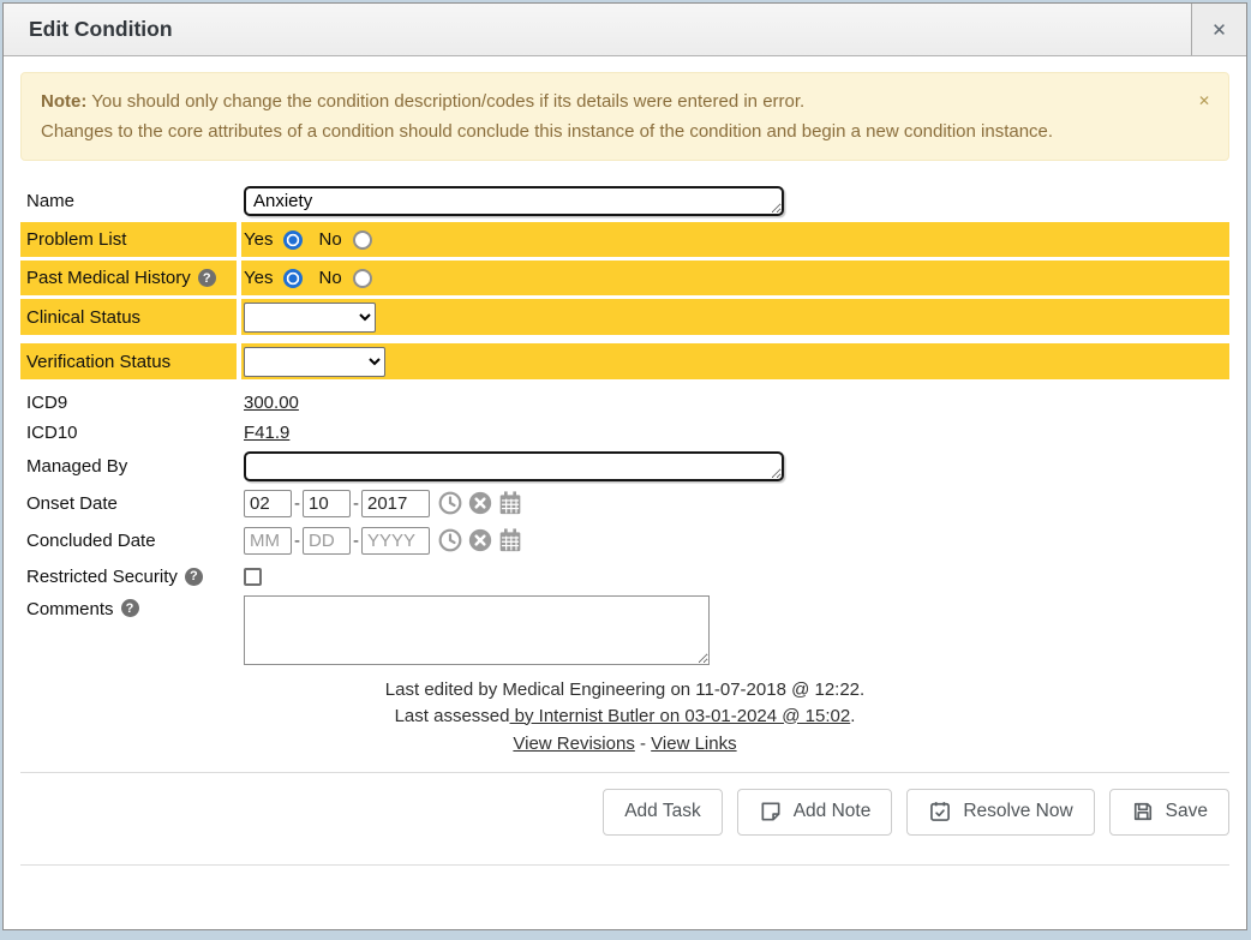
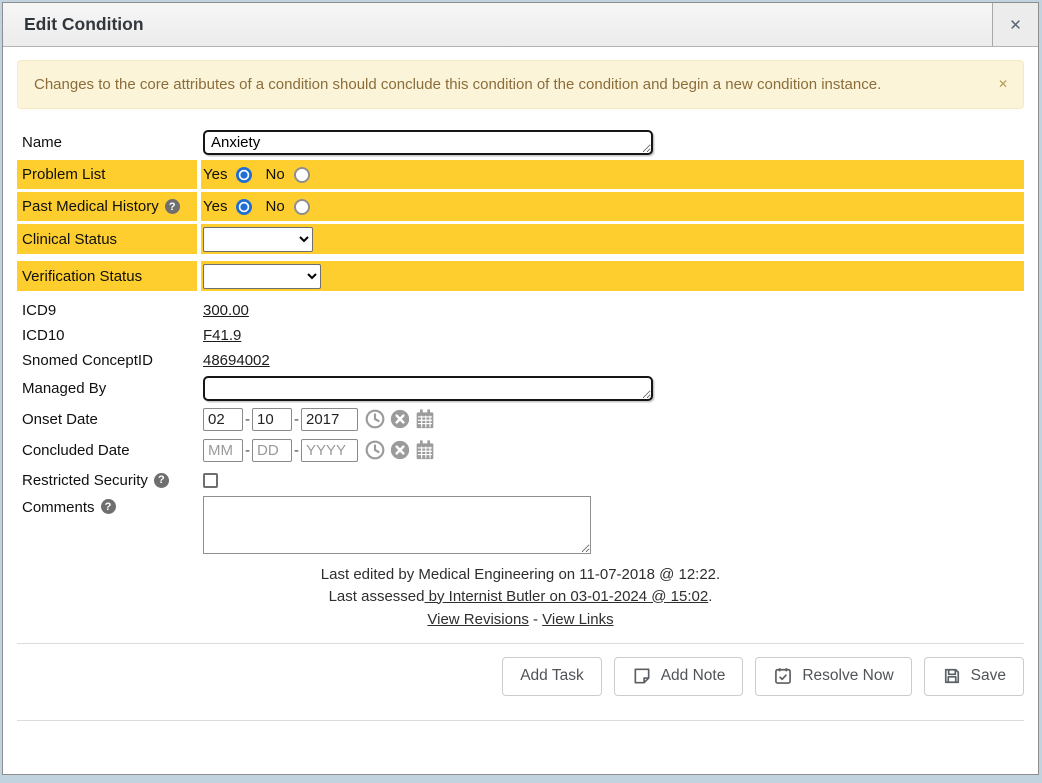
  Edit Condition
  ✕
- Note: You should only change the condition description/codes if its details were entered in error.
- Changes to the core attributes of a condition should conclude this instance of the condition and begin a new condition instance.
+ Changes to the core attributes of a condition should conclude this condition of the condition and begin a new condition instance.
  ✕
  Name
  Anxiety
  Problem List
  Yes
  No
  Past Medical History
  ?
  Yes
  No
  Clinical Status
  Verification Status
  ICD9
  300.00
  ICD10
  F41.9
+ Snomed ConceptID
+ 48694002
  Managed By
  Onset Date
  02
  -
  10
  -
  2017
  Concluded Date
  MM
  -
  DD
  -
  YYYY
  Restricted Security
  ?
  Comments
  ?
  Last edited by Medical Engineering on 11-07-2018 @ 12:22.
  Last assessed by Internist Butler on 03-01-2024 @ 15:02.
  View Revisions - View Links
  Add Task
  Add Note
  Resolve Now
  Save
